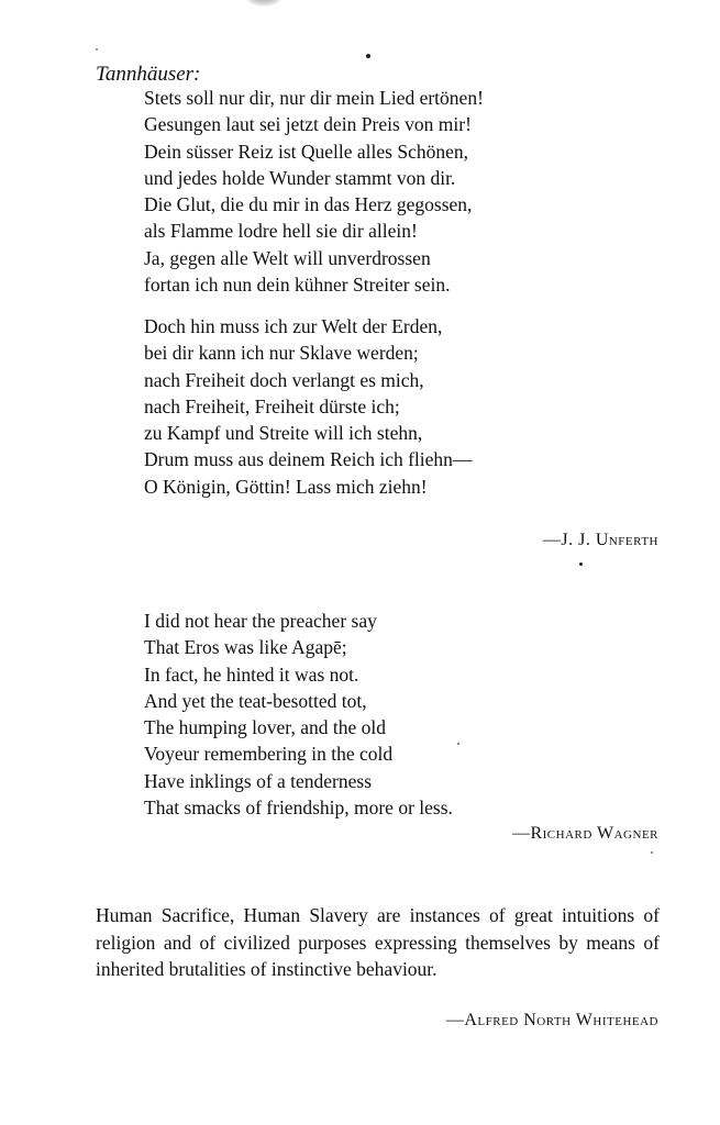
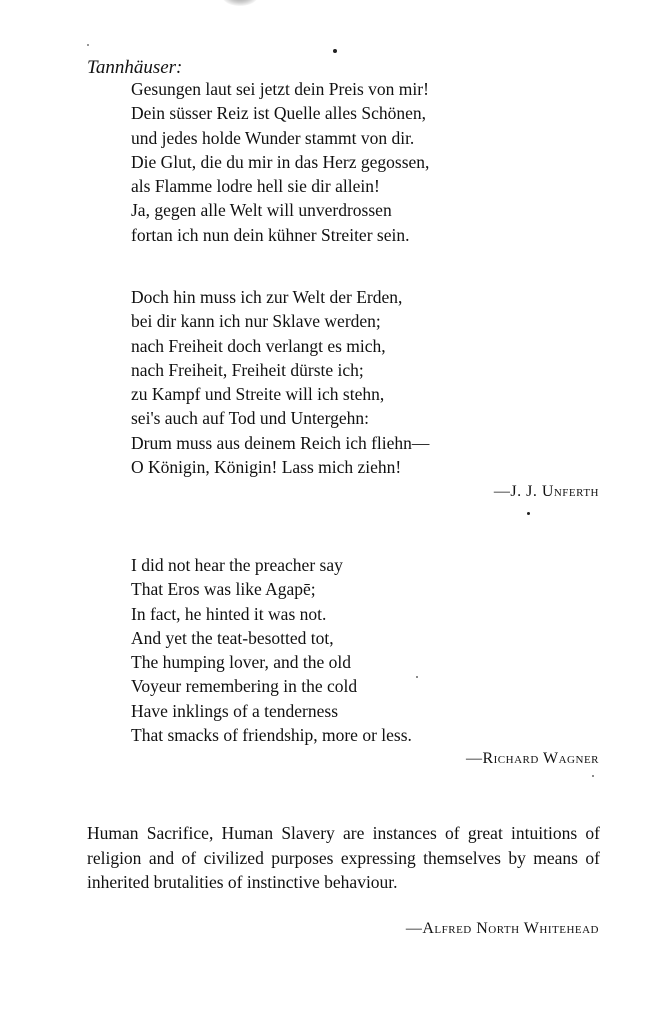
  Tannhäuser:
- Stets soll nur dir, nur dir mein Lied ertönen!
  Gesungen laut sei jetzt dein Preis von mir!
  Dein süsser Reiz ist Quelle alles Schönen,
  und jedes holde Wunder stammt von dir.
  Die Glut, die du mir in das Herz gegossen,
  als Flamme lodre hell sie dir allein!
  Ja, gegen alle Welt will unverdrossen
  fortan ich nun dein kühner Streiter sein.
  Doch hin muss ich zur Welt der Erden,
  bei dir kann ich nur Sklave werden;
  nach Freiheit doch verlangt es mich,
  nach Freiheit, Freiheit dürste ich;
  zu Kampf und Streite will ich stehn,
+ sei's auch auf Tod und Untergehn:
  Drum muss aus deinem Reich ich fliehn—
- O Königin, Göttin! Lass mich ziehn!
+ O Königin, Königin! Lass mich ziehn!
  —J. J. Unferth
  I did not hear the preacher say
  That Eros was like Agapē;
  In fact, he hinted it was not.
  And yet the teat-besotted tot,
  The humping lover, and the old
  Voyeur remembering in the cold
  Have inklings of a tenderness
  That smacks of friendship, more or less.
  —Richard Wagner
  Human Sacrifice, Human Slavery are instances of great intuitions of religion and of civilized purposes expressing themselves by means of inherited brutalities of instinctive behaviour.
  —Alfred North Whitehead
